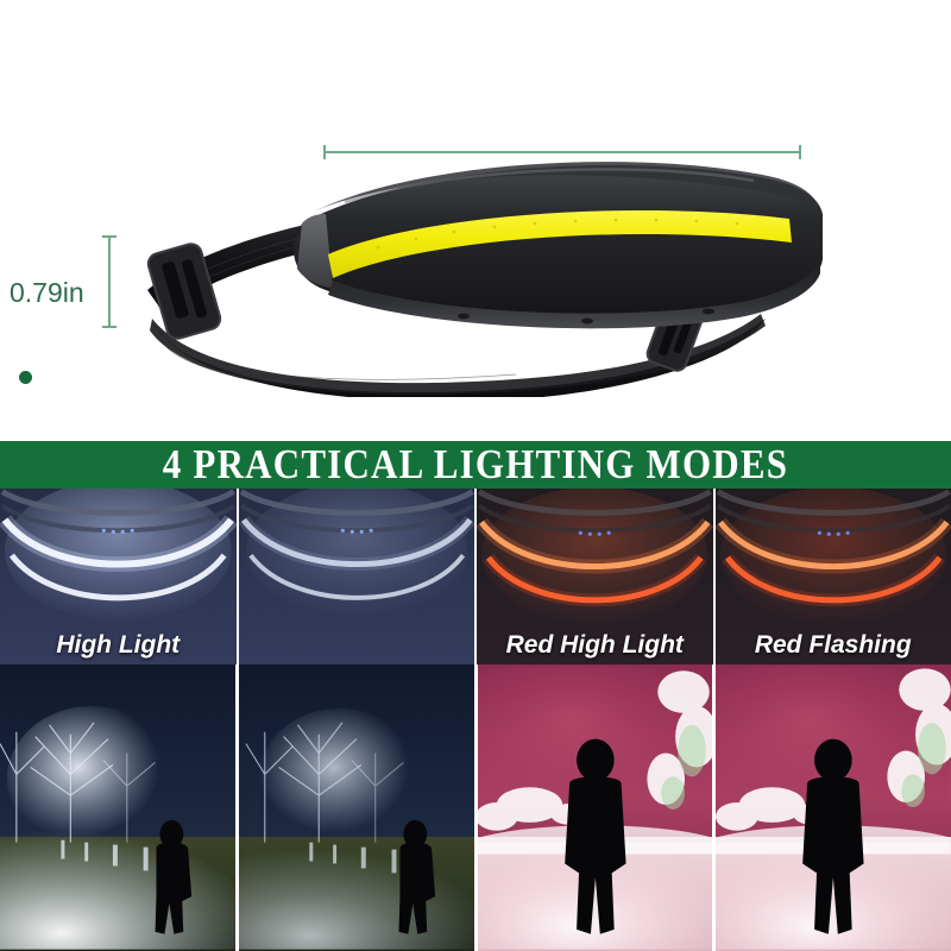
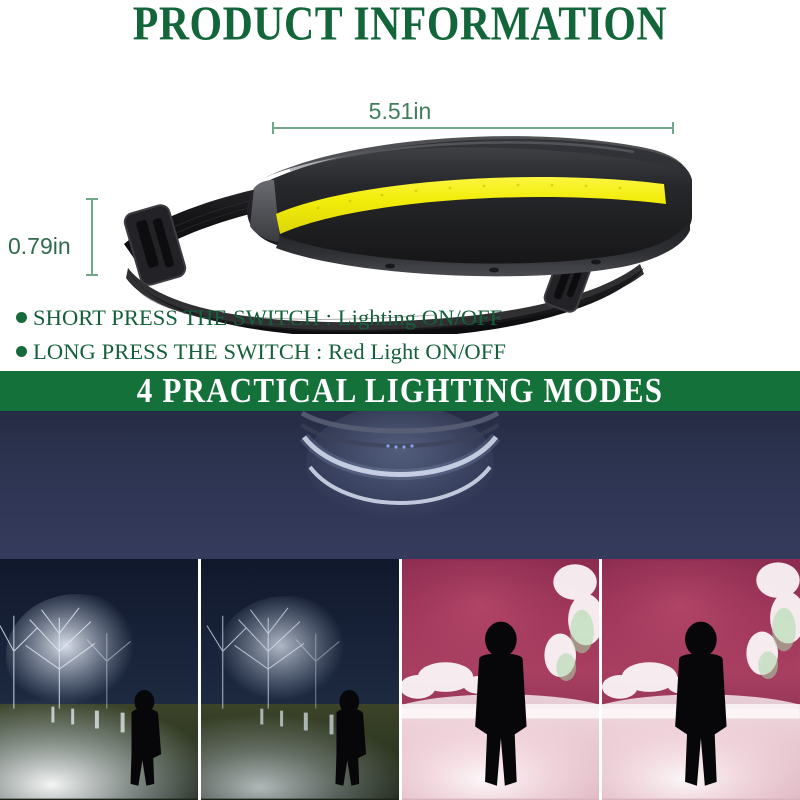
+ PRODUCT INFORMATION
+ 5.51in
  0.79in
+ SHORT PRESS THE SWITCH : Lighting ON/OFF
+ LONG PRESS THE SWITCH : Red Light ON/OFF
  4 PRACTICAL LIGHTING MODES
- High Light
- Red High Light
- Red Flashing
